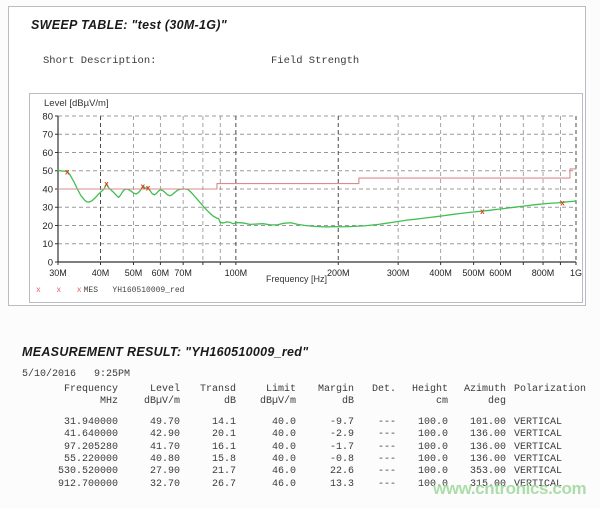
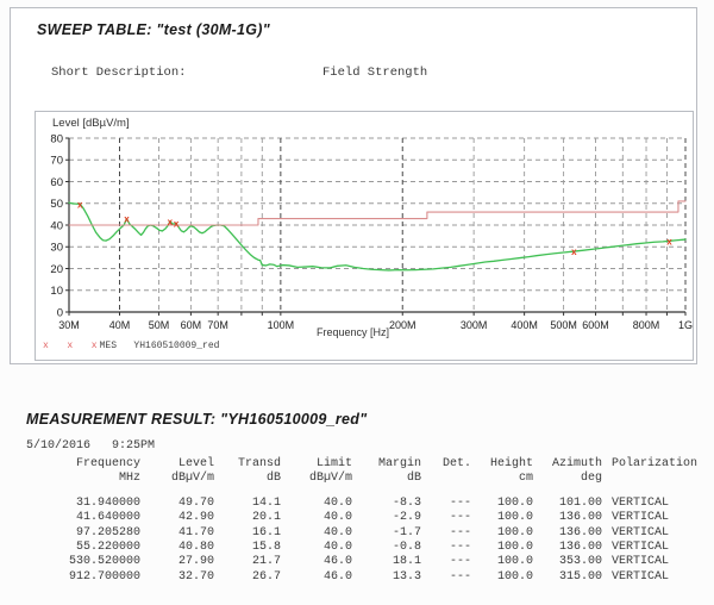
  SWEEP TABLE: "test (30M-1G)"
  Short Description: Field Strength
  Level [dBµV/m]
  0
  10
  20
  30
  40
  50
  60
  70
  80
  30M
  40M
  50M
  60M
  70M
  100M
  200M
  300M
  400M
  500M
  600M
  800M
  1G
  x
  x
  x
  x
  x
  x
  Frequency [Hz]
  x x xMES YH160510009_red
  MEASUREMENT RESULT: "YH160510009_red"
  5/10/2016 9:25PM
  Frequency Level Transd Limit Margin Det. Height Azimuth Polarization
  MHz dBµV/m dB dBµV/m dB cm deg
- 31.940000 49.70 14.1 40.0 -9.7 --- 100.0 101.00 VERTICAL
+ 31.940000 49.70 14.1 40.0 -8.3 --- 100.0 101.00 VERTICAL
  41.640000 42.90 20.1 40.0 -2.9 --- 100.0 136.00 VERTICAL
  97.205280 41.70 16.1 40.0 -1.7 --- 100.0 136.00 VERTICAL
  55.220000 40.80 15.8 40.0 -0.8 --- 100.0 136.00 VERTICAL
- 530.520000 27.90 21.7 46.0 22.6 --- 100.0 353.00 VERTICAL
+ 530.520000 27.90 21.7 46.0 18.1 --- 100.0 353.00 VERTICAL
  912.700000 32.70 26.7 46.0 13.3 --- 100.0 315.00 VERTICAL
- www.cntronics.com
